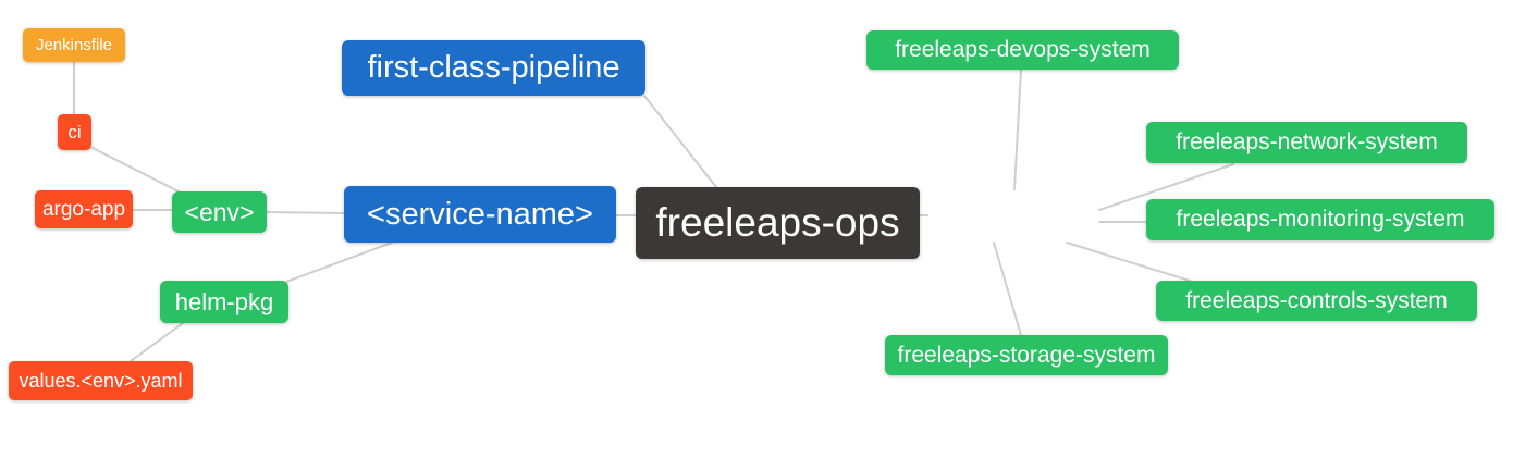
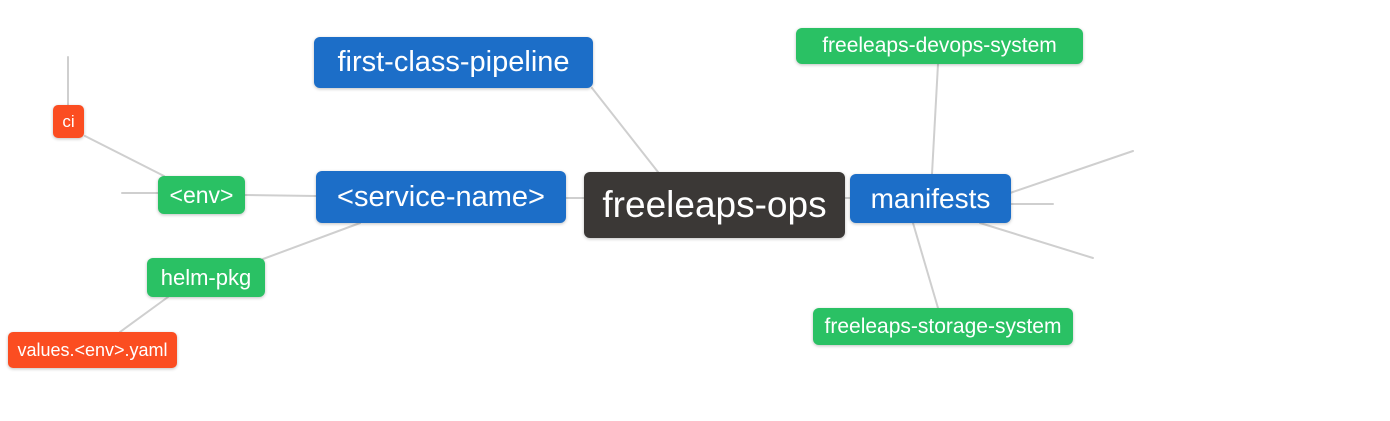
- Jenkinsfile
  ci
- argo-app
  <env>
  <service-name>
  helm-pkg
  values.<env>.yaml
  first-class-pipeline
  freeleaps-ops
+ manifests
  freeleaps-devops-system
- freeleaps-network-system
- freeleaps-monitoring-system
- freeleaps-controls-system
  freeleaps-storage-system
